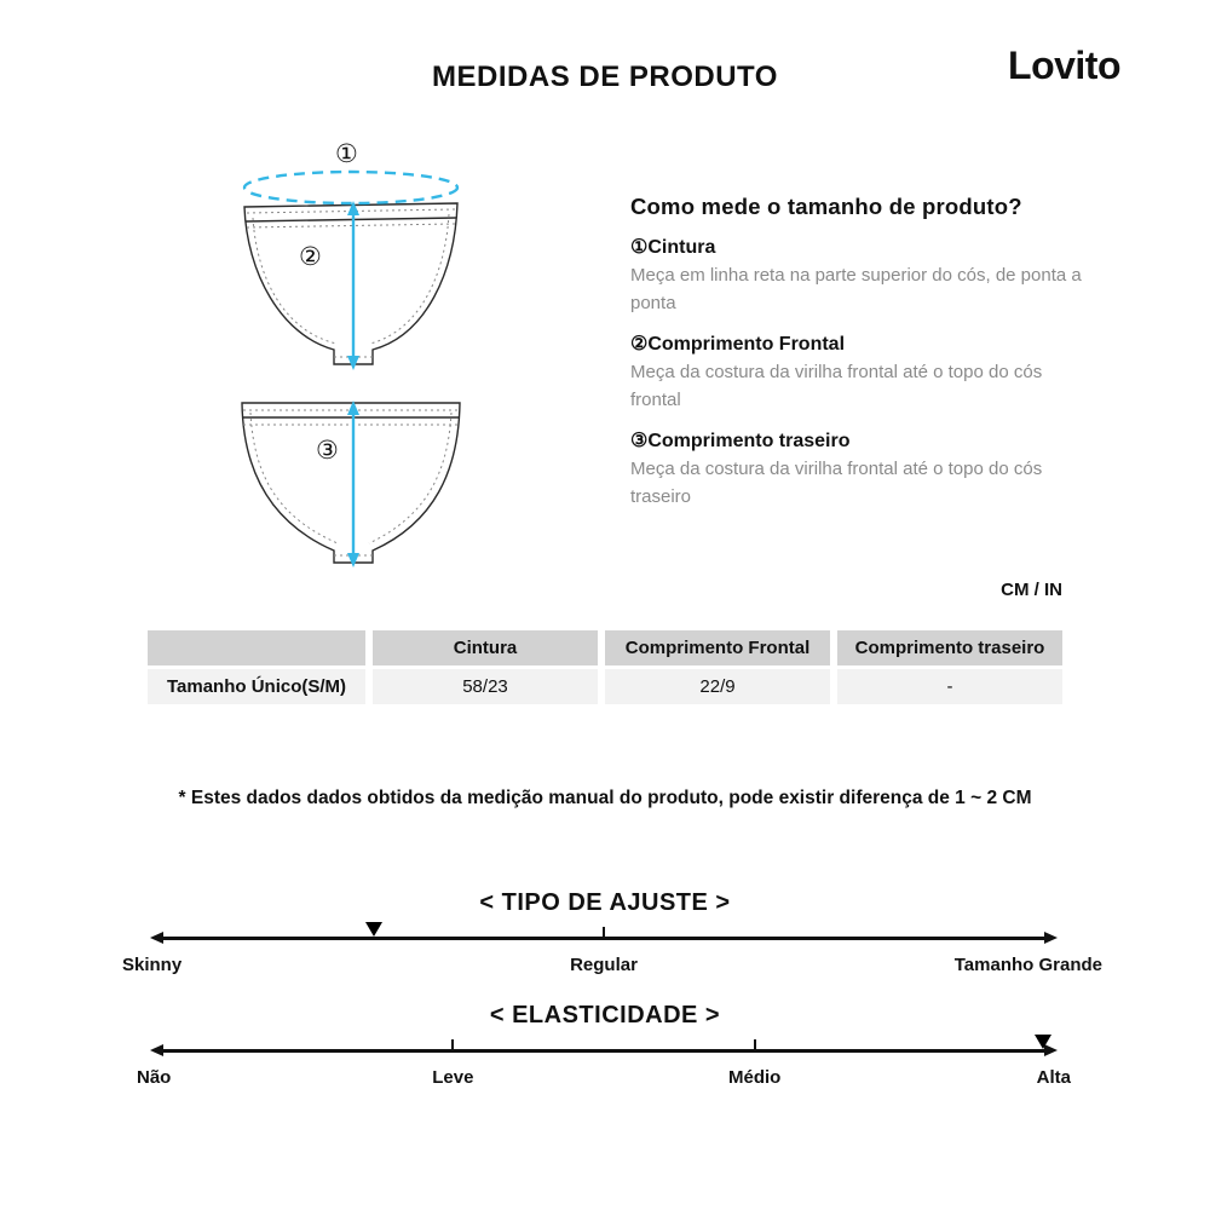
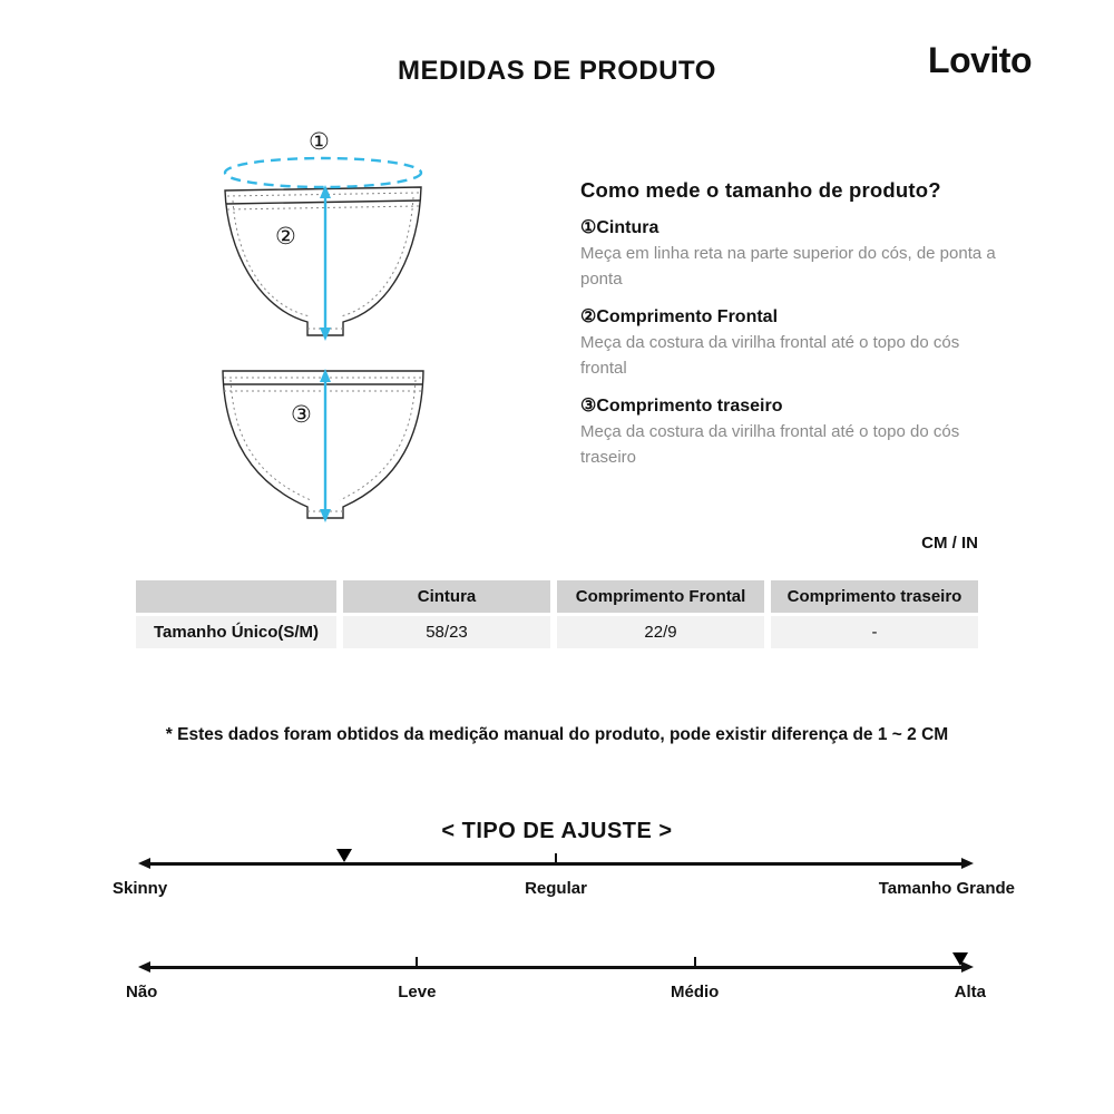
  MEDIDAS DE PRODUTO
  Lovito
  ①
  ②
  ③
  Como mede o tamanho de produto?
  ①Cintura
  Meça em linha reta na parte superior do cós, de ponta a ponta
  ②Comprimento Frontal
  Meça da costura da virilha frontal até o topo do cós frontal
  ③Comprimento traseiro
  Meça da costura da virilha frontal até o topo do cós traseiro
  CM / IN
  Cintura
  Comprimento Frontal
  Comprimento traseiro
  Tamanho Único(S/M)
  58/23
  22/9
  -
- * Estes dados dados obtidos da medição manual do produto, pode existir diferença de 1 ~ 2 CM
+ * Estes dados foram obtidos da medição manual do produto, pode existir diferença de 1 ~ 2 CM
  < TIPO DE AJUSTE >
  Skinny
  Regular
  Tamanho Grande
- < ELASTICIDADE >
  Não
  Leve
  Médio
  Alta
